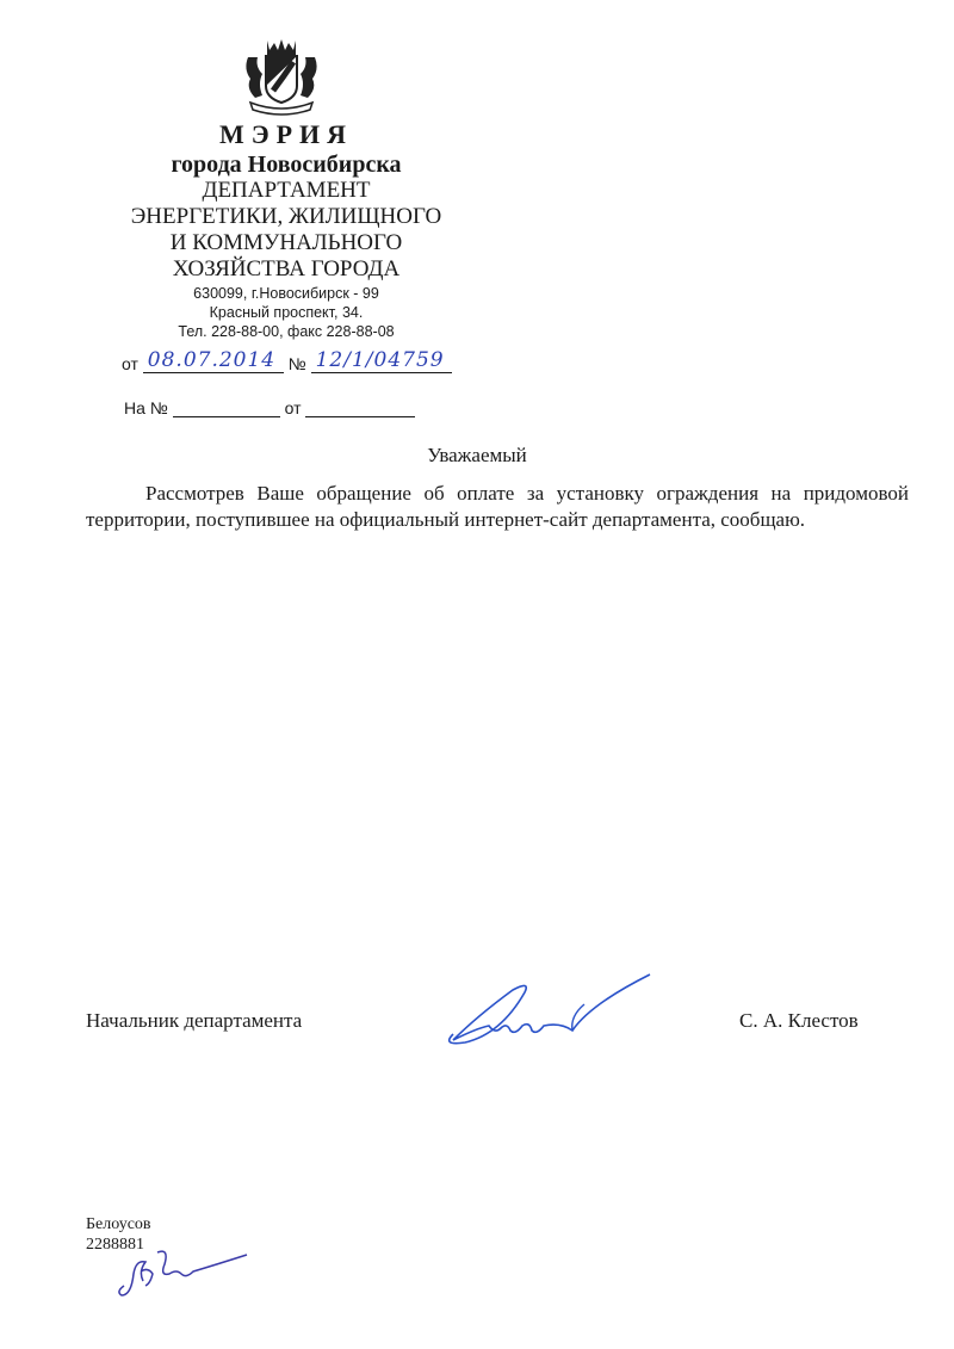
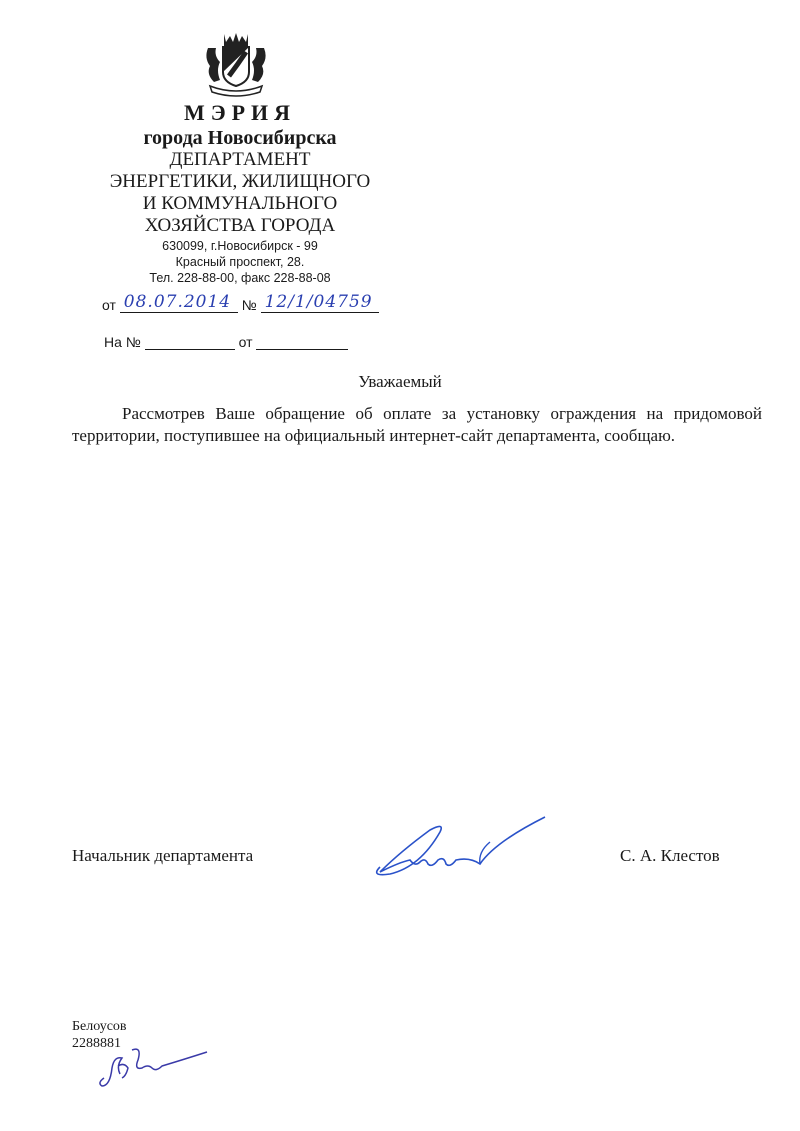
  МЭРИЯ
  города Новосибирска
  ДЕПАРТАМЕНТ
  ЭНЕРГЕТИКИ, ЖИЛИЩНОГО
  И КОММУНАЛЬНОГО
  ХОЗЯЙСТВА ГОРОДА
  630099, г.Новосибирск - 99
- Красный проспект, 34.
+ Красный проспект, 28.
  Тел. 228-88-00, факс 228-88-08
  от
  08.07.2014
  №
  12/1/04759
  На № от
  Уважаемый
  Рассмотрев Ваше обращение об оплате за установку ограждения на придомовой территории, поступившее на официальный интернет-сайт департамента, сообщаю.
  Начальник департамента
  С. А. Клестов
  Белоусов
  2288881
